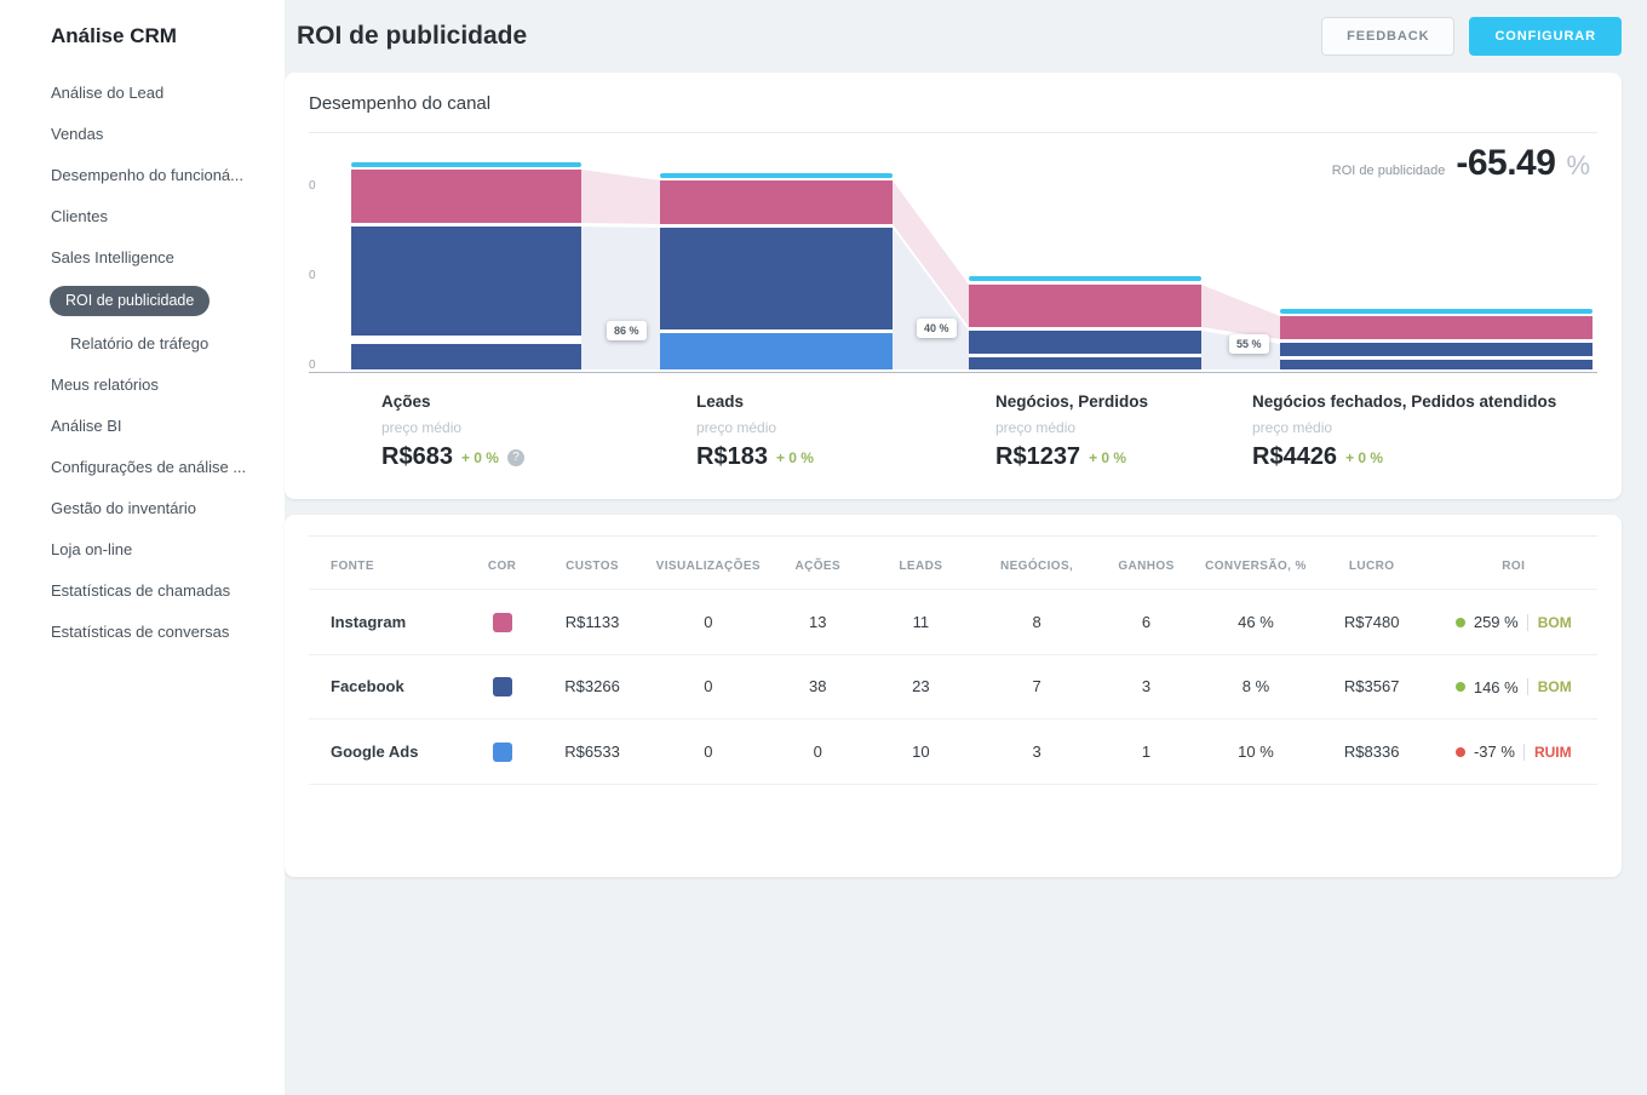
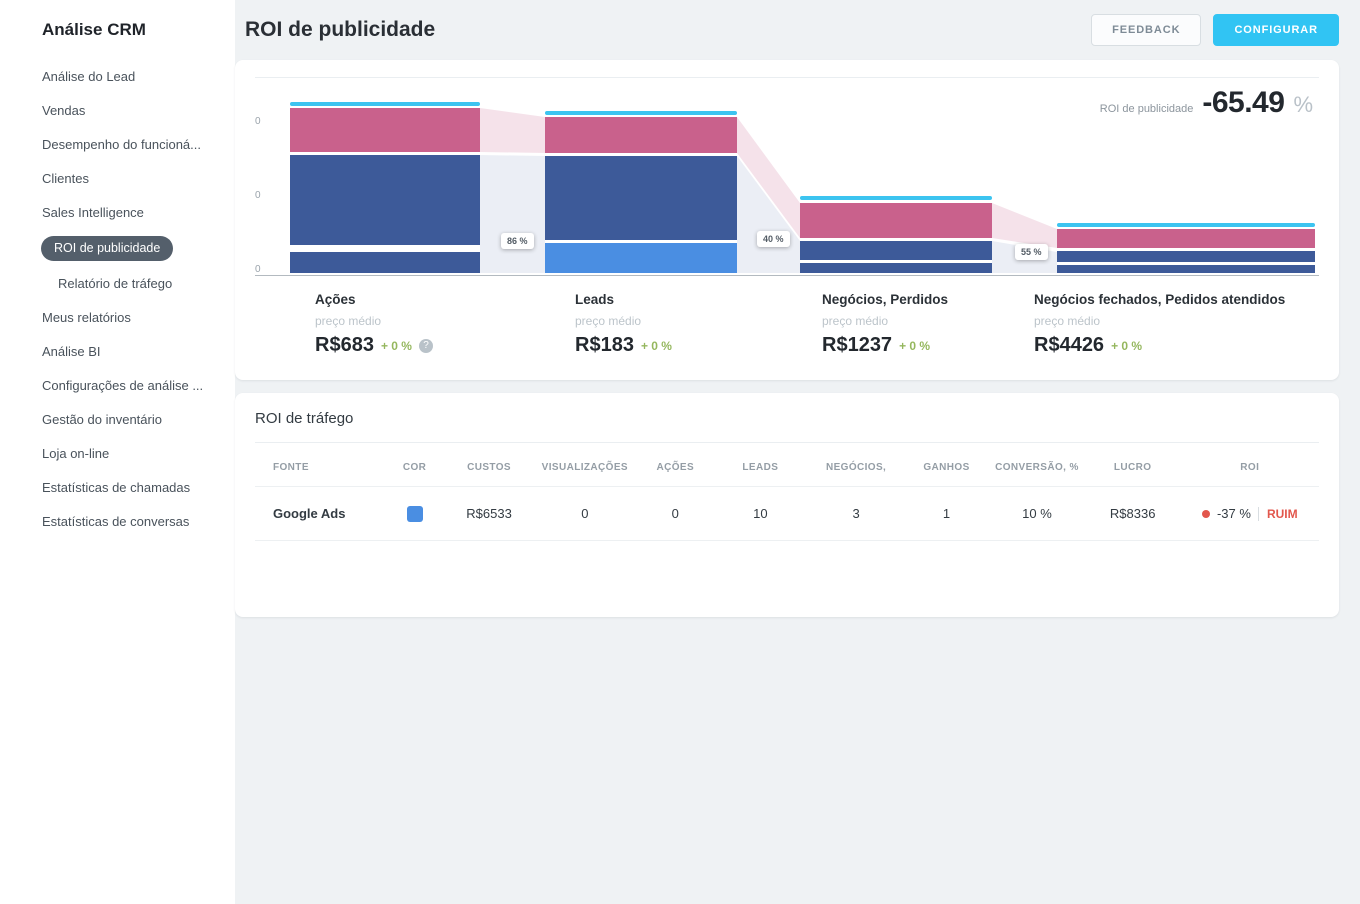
  Análise CRM
  Análise do Lead
  Vendas
  Desempenho do funcioná...
  Clientes
  Sales Intelligence
  ROI de publicidade
  Relatório de tráfego
  Meus relatórios
  Análise BI
  Configurações de análise ...
  Gestão do inventário
  Loja on-line
  Estatísticas de chamadas
  Estatísticas de conversas
  ROI de publicidade
  FEEDBACK
  CONFIGURAR
- Desempenho do canal
  0
  0
  0
  ROI de publicidade
  -65.49
  %
  86 %
  40 %
  55 %
  Ações
  preço médio
  R$683
  + 0 %
  ?
  Leads
  preço médio
  R$183
  + 0 %
  Negócios, Perdidos
  preço médio
  R$1237
  + 0 %
  Negócios fechados, Pedidos atendidos
  preço médio
  R$4426
  + 0 %
+ ROI de tráfego
  FONTE	COR	CUSTOS	VISUALIZAÇÕES	AÇÕES	LEADS	NEGÓCIOS,	GANHOS	CONVERSÃO, %	LUCRO	ROI
- Instagram		R$1133	0	13	11	8	6	46 %	R$7480	259 % BOM
- Facebook		R$3266	0	38	23	7	3	8 %	R$3567	146 % BOM
  Google Ads		R$6533	0	0	10	3	1	10 %	R$8336	-37 % RUIM
